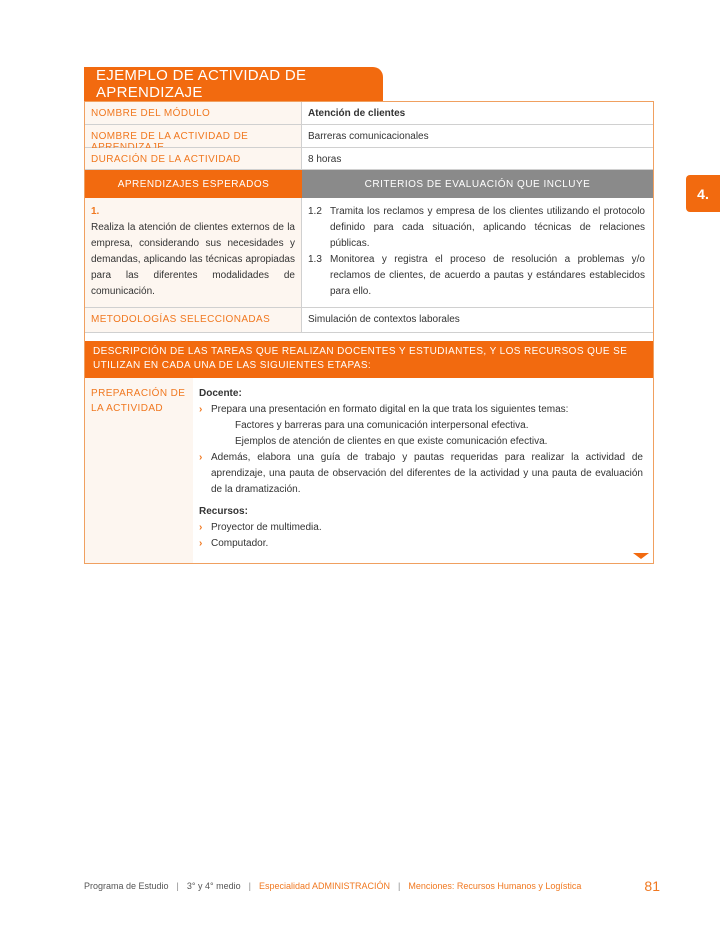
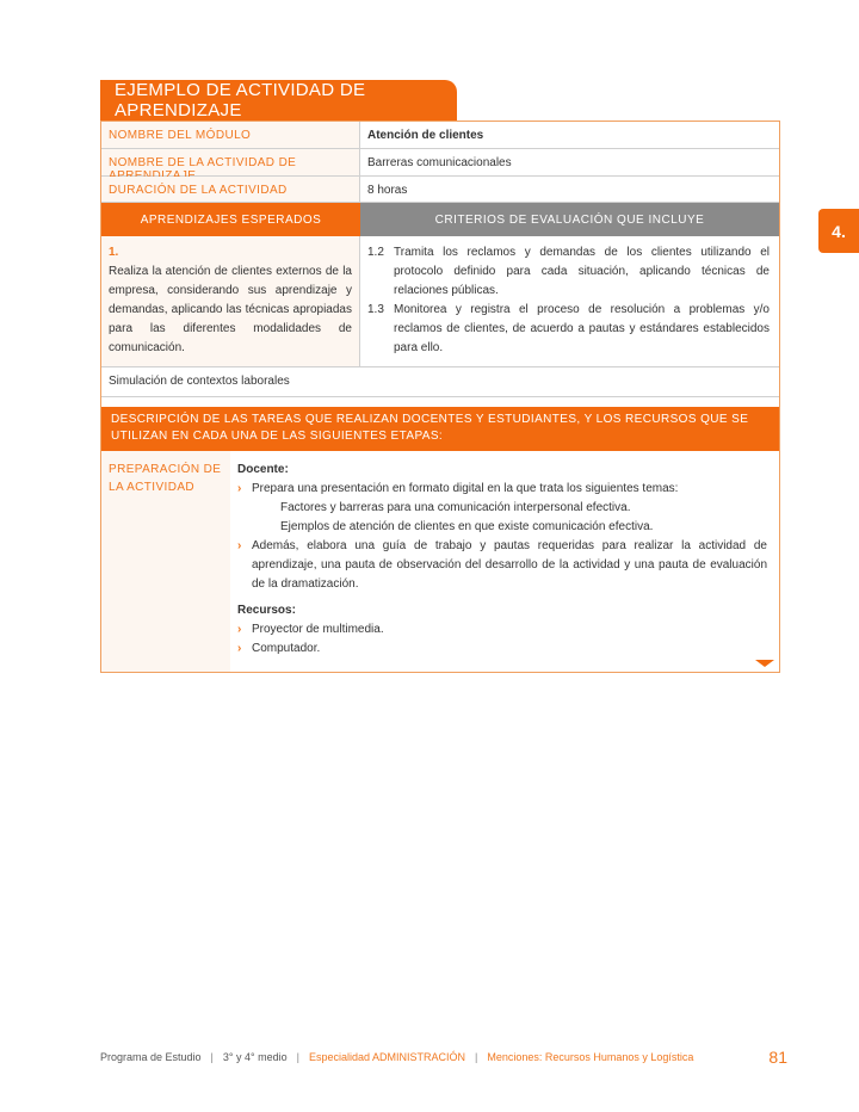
  EJEMPLO DE ACTIVIDAD DE APRENDIZAJE
  NOMBRE DEL MÓDULO
  Atención de clientes
  Barreras comunicacionales
  DURACIÓN DE LA ACTIVIDAD
  8 horas
  APRENDIZAJES ESPERADOS
  CRITERIOS DE EVALUACIÓN QUE INCLUYE
  1.
- Realiza la atención de clientes externos de la empresa, considerando sus necesidades y demandas, aplicando las técnicas apropiadas para las diferentes modalidades de comunicación.
+ Realiza la atención de clientes externos de la empresa, considerando sus aprendizaje y demandas, aplicando las técnicas apropiadas para las diferentes modalidades de comunicación.
  1.2
- Tramita los reclamos y empresa de los clientes utilizando el protocolo definido para cada situación, aplicando técnicas de relaciones públicas.
+ Tramita los reclamos y demandas de los clientes utilizando el protocolo definido para cada situación, aplicando técnicas de relaciones públicas.
  1.3
  Monitorea y registra el proceso de resolución a problemas y/o reclamos de clientes, de acuerdo a pautas y estándares establecidos para ello.
- METODOLOGÍAS SELECCIONADAS
  Simulación de contextos laborales
  DESCRIPCIÓN DE LAS TAREAS QUE REALIZAN DOCENTES Y ESTUDIANTES, Y LOS RECURSOS QUE SE UTILIZAN EN CADA UNA DE LAS SIGUIENTES ETAPAS:
  PREPARACIÓN DE LA ACTIVIDAD
  Docente:
  ›
  Prepara una presentación en formato digital en la que trata los siguientes temas:
  Factores y barreras para una comunicación interpersonal efectiva.
  Ejemplos de atención de clientes en que existe comunicación efectiva.
  ›
- Además, elabora una guía de trabajo y pautas requeridas para realizar la actividad de aprendizaje, una pauta de observación del diferentes de la actividad y una pauta de evaluación de la dramatización.
+ Además, elabora una guía de trabajo y pautas requeridas para realizar la actividad de aprendizaje, una pauta de observación del desarrollo de la actividad y una pauta de evaluación de la dramatización.
  Recursos:
  ›
  Proyector de multimedia.
  ›
  Computador.
  4.
  Programa de Estudio
  |
  3° y 4° medio
  |
  Especialidad ADMINISTRACIÓN
  |
  Menciones: Recursos Humanos y Logística
  81
